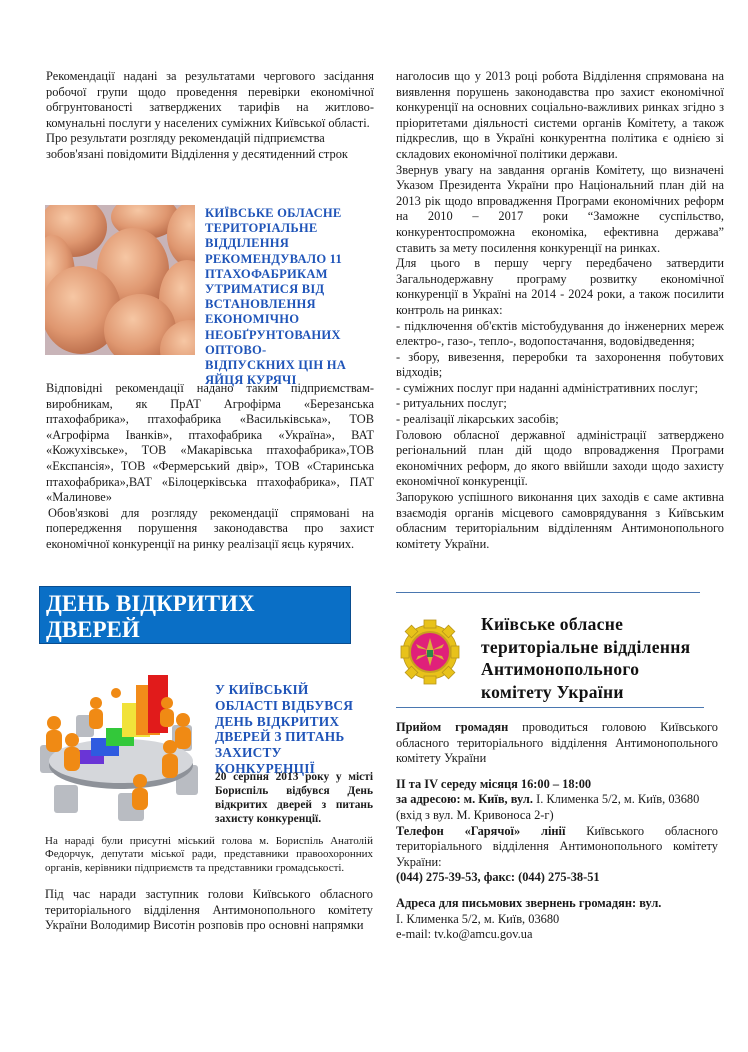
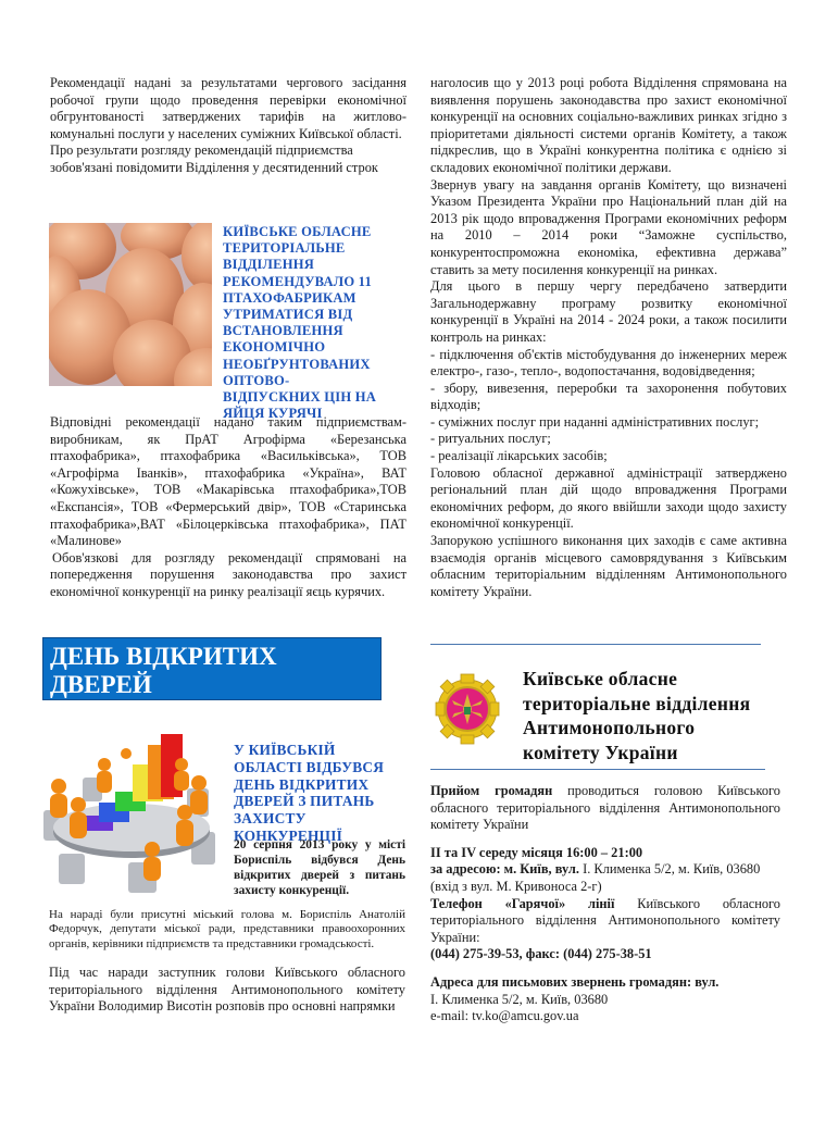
  Рекомендації надані за результатами чергового засідання робочої групи щодо проведення перевірки економічної обгрунтованості затверджених тарифів на житлово-комунальні послуги у населених суміжних Київської області.
  Про результати розгляду рекомендацій підприємства зобов'язані повідомити Відділення у десятиденний строк
  КИЇВСЬКЕ ОБЛАСНЕ ТЕРИТОРІАЛЬНЕ ВІДДІЛЕННЯ РЕКОМЕНДУВАЛО 11 ПТАХОФАБРИКАМ УТРИМАТИСЯ ВІД ВСТАНОВЛЕННЯ ЕКОНОМІЧНО НЕОБҐРУНТОВАНИХ ОПТОВО-ВІДПУСКНИХ ЦІН НА ЯЙЦЯ КУРЯЧІ
  Відповідні рекомендації надано таким підприємствам-виробникам, як ПрАТ Агрофірма «Березанська птахофабрика», птахофабрика «Васильківська», ТОВ «Агрофірма Іванків», птахофабрика «Україна», ВАТ «Кожухівське», ТОВ «Макарівська птахофабрика»,ТОВ «Експансія», ТОВ «Фермерський двір», ТОВ «Старинська птахофабрика»,ВАТ «Білоцерківська птахофабрика», ПАТ «Малинове»
  Обов'язкові для розгляду рекомендації спрямовані на попередження порушення законодавства про захист економічної конкуренції на ринку реалізації яєць курячих.
  ДЕНЬ ВІДКРИТИХ ДВЕРЕЙ
  У КИЇВСЬКІЙ ОБЛАСТІ ВІДБУВСЯ ДЕНЬ ВІДКРИТИХ ДВЕРЕЙ З ПИТАНЬ ЗАХИСТУ КОНКУРЕНЦІЇ
  20 серпня 2013 року у місті Бориспіль відбувся День відкритих дверей з питань захисту конкуренції.
  На нараді були присутні міський голова м. Бориспіль Анатолій Федорчук, депутати міської ради, представники правоохоронних органів, керівники підприємств та представники громадськості.
  Під час наради заступник голови Київського обласного територіального відділення Антимонопольного комітету України Володимир Висотін розповів про основні напрямки
  наголосив що у 2013 році робота Відділення спрямована на виявлення порушень законодавства про захист економічної конкуренції на основних соціально-важливих ринках згідно з пріоритетами діяльності системи органів Комітету, а також підкреслив, що в Україні конкурентна політика є однією зі складових економічної політики держави.
- Звернув увагу на завдання органів Комітету, що визначені Указом Президента України про Національний план дій на 2013 рік щодо впровадження Програми економічних реформ на 2010 – 2017 роки “Заможне суспільство, конкурентоспроможна економіка, ефективна держава” ставить за мету посилення конкуренції на ринках.
+ Звернув увагу на завдання органів Комітету, що визначені Указом Президента України про Національний план дій на 2013 рік щодо впровадження Програми економічних реформ на 2010 – 2014 роки “Заможне суспільство, конкурентоспроможна економіка, ефективна держава” ставить за мету посилення конкуренції на ринках.
  Для цього в першу чергу передбачено затвердити Загальнодержавну програму розвитку економічної конкуренції в Україні на 2014 - 2024 роки, а також посилити контроль на ринках:
  - підключення об'єктів містобудування до інженерних мереж електро-, газо-, тепло-, водопостачання, водовідведення;
  - збору, вивезення, переробки та захоронення побутових відходів;
  - суміжних послуг при наданні адміністративних послуг;
  - ритуальних послуг;
  - реалізації лікарських засобів;
  Головою обласної державної адміністрації затверджено регіональний план дій щодо впровадження Програми економічних реформ, до якого ввійшли заходи щодо захисту економічної конкуренції.
  Запорукою успішного виконання цих заходів є саме активна взаємодія органів місцевого самоврядування з Київським обласним територіальним відділенням Антимонопольного комітету України.
  Київське обласне
  територіальне відділення
  Антимонопольного
  комітету України
  Прийом громадян проводиться головою Київського обласного територіального відділення Антимонопольного комітету України
- ІІ та IV середу місяця 16:00 – 18:00
+ ІІ та IV середу місяця 16:00 – 21:00
  за адресою: м. Київ, вул. І. Клименка 5/2, м. Київ, 03680
  (вхід з вул. М. Кривоноса 2-г)
  Телефон «Гарячої» лінії Київського обласного територіального відділення Антимонопольного комітету України:
  (044) 275-39-53, факс: (044) 275-38-51
  Адреса для письмових звернень громадян: вул.
  І. Клименка 5/2, м. Київ, 03680
  e-mail: tv.ko@amcu.gov.ua
